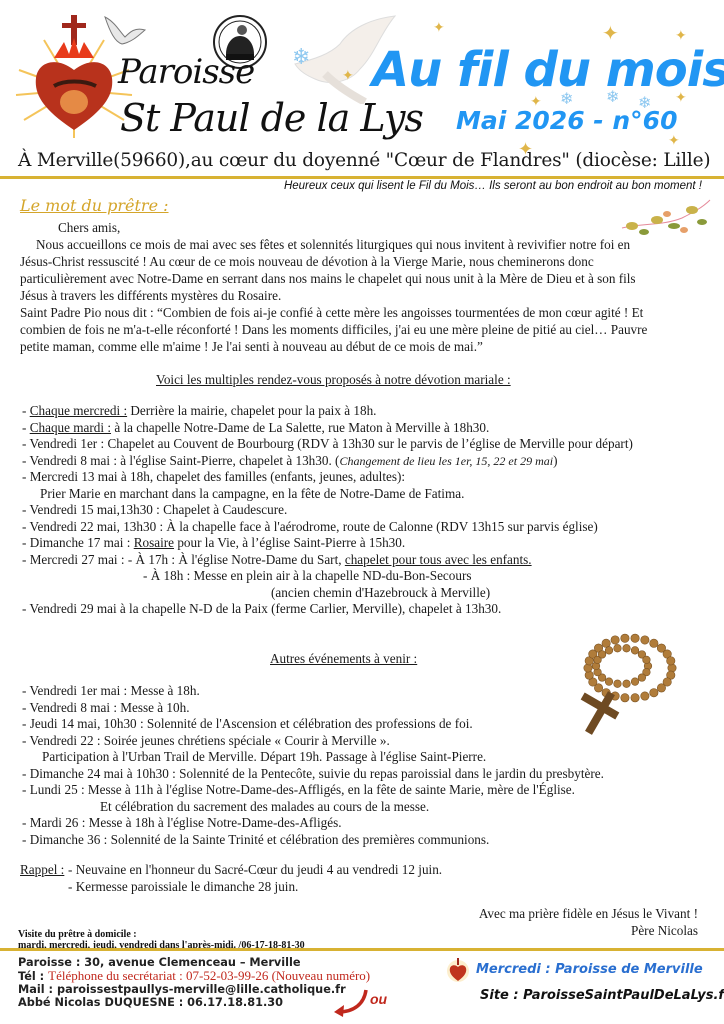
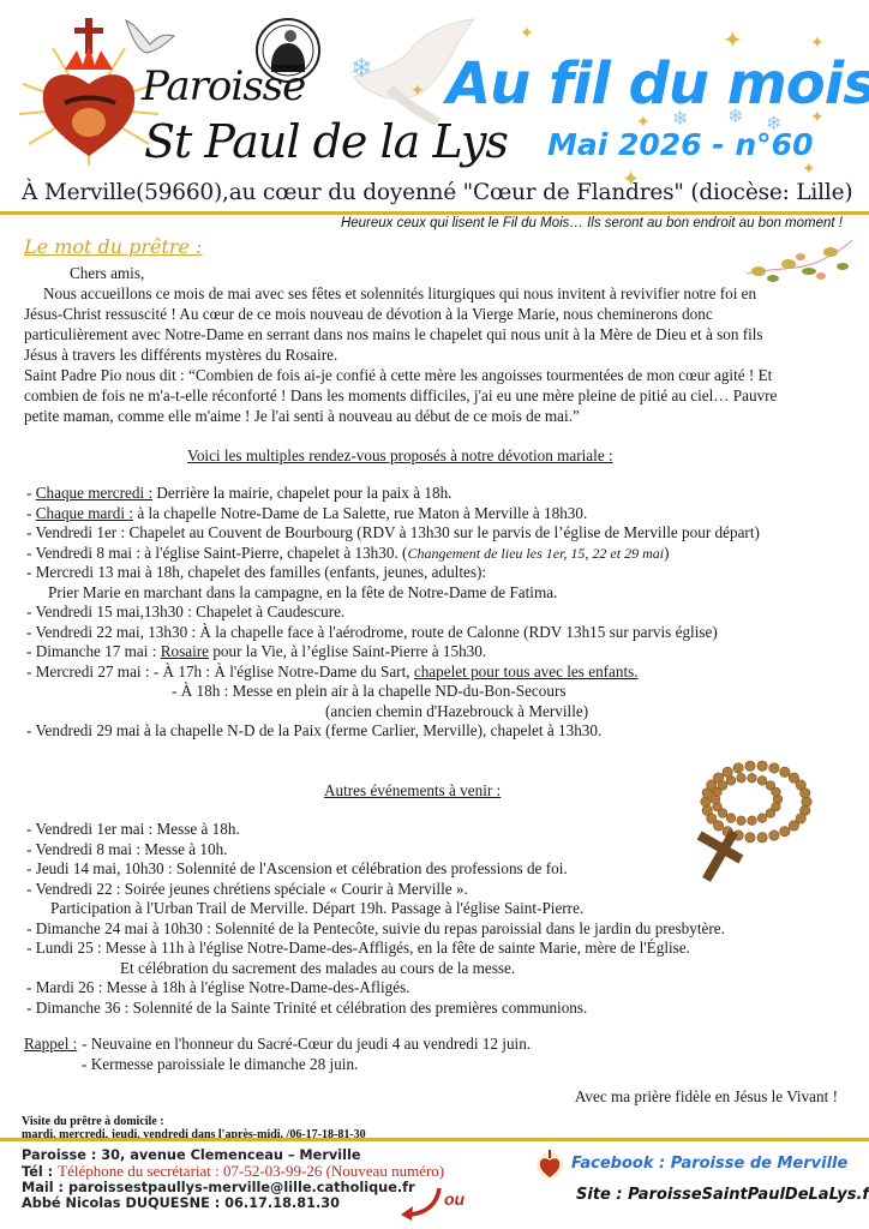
  ✦
  ✦
  ✦
  ✦
  ✦
  ✦
  ✦
  ✦
  ❄
  ❄
  ❄
  ❄
  Paroisse
  St Paul de la Lys
  Au fil du mois
  Mai 2026 - n°60
  À Merville(59660),au cœur du doyenné "Cœur de Flandres" (diocèse: Lille)
  Heureux ceux qui lisent le Fil du Mois… Ils seront au bon endroit au bon moment !
  Le mot du prêtre :
  Chers amis,
  Nous accueillons ce mois de mai avec ses fêtes et solennités liturgiques qui nous invitent à revivifier notre foi en
  Jésus-Christ ressuscité ! Au cœur de ce mois nouveau de dévotion à la Vierge Marie, nous cheminerons donc
  particulièrement avec Notre-Dame en serrant dans nos mains le chapelet qui nous unit à la Mère de Dieu et à son fils
  Jésus à travers les différents mystères du Rosaire.
  Saint Padre Pio nous dit : “Combien de fois ai-je confié à cette mère les angoisses tourmentées de mon cœur agité ! Et
  combien de fois ne m'a-t-elle réconforté ! Dans les moments difficiles, j'ai eu une mère pleine de pitié au ciel… Pauvre
  petite maman, comme elle m'aime ! Je l'ai senti à nouveau au début de ce mois de mai.”
  Voici les multiples rendez-vous proposés à notre dévotion mariale :
  - Chaque mercredi : Derrière la mairie, chapelet pour la paix à 18h.
  - Chaque mardi : à la chapelle Notre-Dame de La Salette, rue Maton à Merville à 18h30.
  - Vendredi 1er : Chapelet au Couvent de Bourbourg (RDV à 13h30 sur le parvis de l’église de Merville pour départ)
  - Vendredi 8 mai : à l'église Saint-Pierre, chapelet à 13h30. (Changement de lieu les 1er, 15, 22 et 29 mai)
  - Mercredi 13 mai à 18h, chapelet des familles (enfants, jeunes, adultes):
  Prier Marie en marchant dans la campagne, en la fête de Notre-Dame de Fatima.
  - Vendredi 15 mai,13h30 : Chapelet à Caudescure.
  - Vendredi 22 mai, 13h30 : À la chapelle face à l'aérodrome, route de Calonne (RDV 13h15 sur parvis église)
  - Dimanche 17 mai : Rosaire pour la Vie, à l’église Saint-Pierre à 15h30.
  - Mercredi 27 mai : - À 17h : À l'église Notre-Dame du Sart, chapelet pour tous avec les enfants.
  - À 18h : Messe en plein air à la chapelle ND-du-Bon-Secours
  (ancien chemin d'Hazebrouck à Merville)
  - Vendredi 29 mai à la chapelle N-D de la Paix (ferme Carlier, Merville), chapelet à 13h30.
  Autres événements à venir :
  - Vendredi 1er mai : Messe à 18h.
  - Vendredi 8 mai : Messe à 10h.
  - Jeudi 14 mai, 10h30 : Solennité de l'Ascension et célébration des professions de foi.
  - Vendredi 22 : Soirée jeunes chrétiens spéciale « Courir à Merville ».
  Participation à l'Urban Trail de Merville. Départ 19h. Passage à l'église Saint-Pierre.
  - Dimanche 24 mai à 10h30 : Solennité de la Pentecôte, suivie du repas paroissial dans le jardin du presbytère.
  - Lundi 25 : Messe à 11h à l'église Notre-Dame-des-Affligés, en la fête de sainte Marie, mère de l'Église.
  Et célébration du sacrement des malades au cours de la messe.
  - Mardi 26 : Messe à 18h à l'église Notre-Dame-des-Afligés.
  - Dimanche 36 : Solennité de la Sainte Trinité et célébration des premières communions.
  Rappel :
  - Neuvaine en l'honneur du Sacré-Cœur du jeudi 4 au vendredi 12 juin.
  - Kermesse paroissiale le dimanche 28 juin.
  Avec ma prière fidèle en Jésus le Vivant !
- Père Nicolas
  Visite du prêtre à domicile :
  mardi, mercredi, jeudi, vendredi dans l'après-midi. /06-17-18-81-30
  Paroisse : 30, avenue Clemenceau – Merville
  Tél : Téléphone du secrétariat : 07-52-03-99-26 (Nouveau numéro)
  Mail : paroissestpaullys-merville@lille.catholique.fr
  Abbé Nicolas DUQUESNE : 06.17.18.81.30
  ou
- Mercredi : Paroisse de Merville
+ Facebook : Paroisse de Merville
  Site : ParoisseSaintPaulDeLaLys.f
